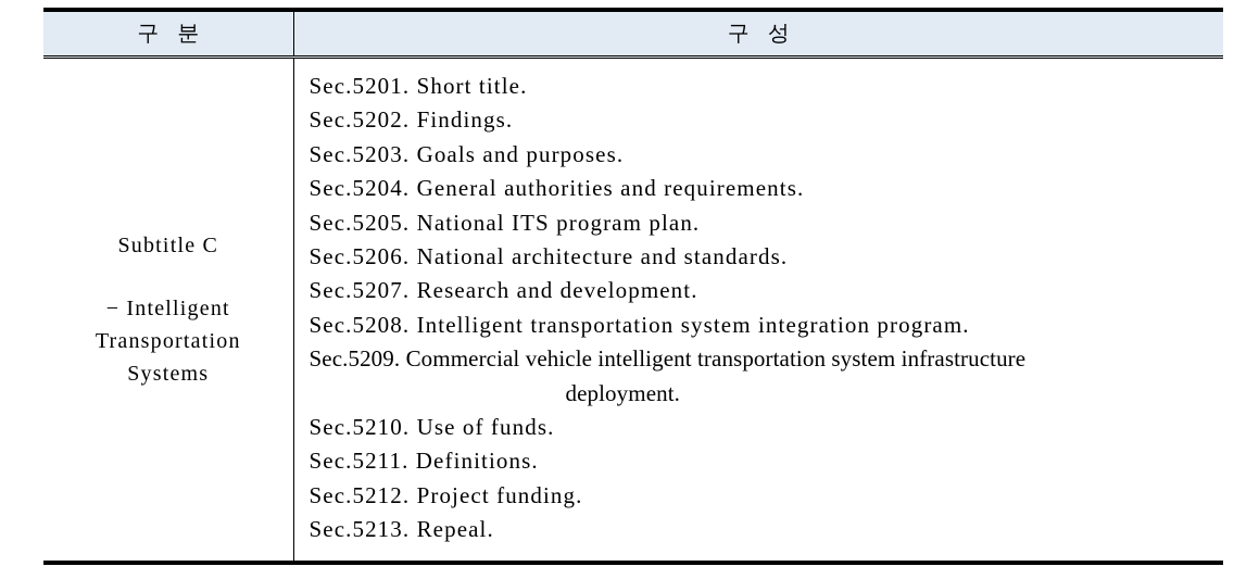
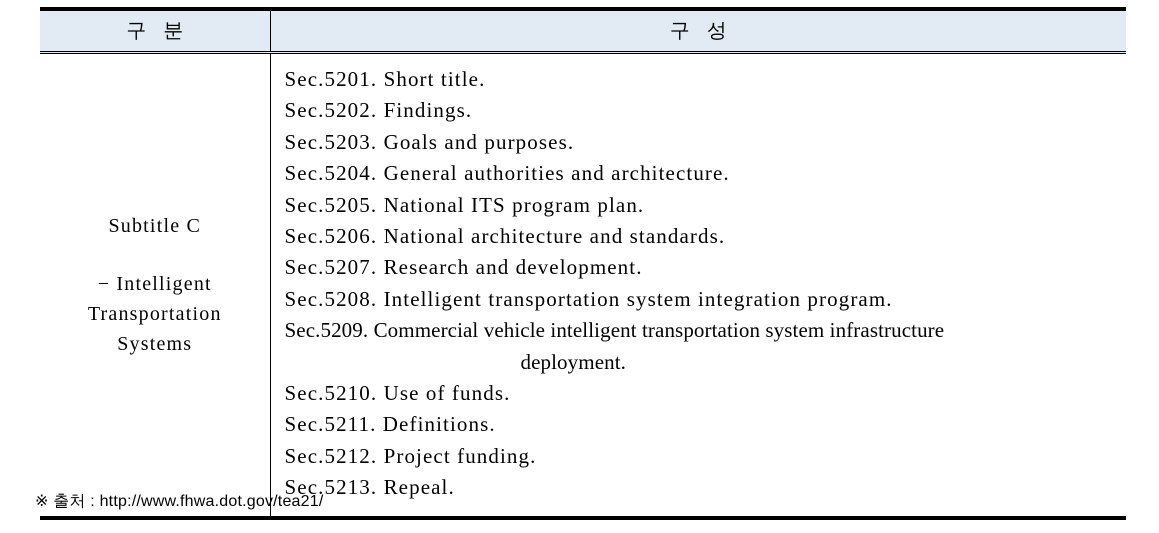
  구 분	구 성
- Subtitle C − Intelligent Transportation Systems	Sec.5201. Short title. Sec.5202. Findings. Sec.5203. Goals and purposes. Sec.5204. General authorities and requirements. Sec.5205. National ITS program plan. Sec.5206. National architecture and standards. Sec.5207. Research and development. Sec.5208. Intelligent transportation system integration program. Sec.5209. Commercial vehicle intelligent transportation system infrastructuredeployment. Sec.5210. Use of funds. Sec.5211. Definitions. Sec.5212. Project funding. Sec.5213. Repeal.
+ Subtitle C − Intelligent Transportation Systems	Sec.5201. Short title. Sec.5202. Findings. Sec.5203. Goals and purposes. Sec.5204. General authorities and architecture. Sec.5205. National ITS program plan. Sec.5206. National architecture and standards. Sec.5207. Research and development. Sec.5208. Intelligent transportation system integration program. Sec.5209. Commercial vehicle intelligent transportation system infrastructuredeployment. Sec.5210. Use of funds. Sec.5211. Definitions. Sec.5212. Project funding. Sec.5213. Repeal.
+ ※ 출처 : http://www.fhwa.dot.gov/tea21/
